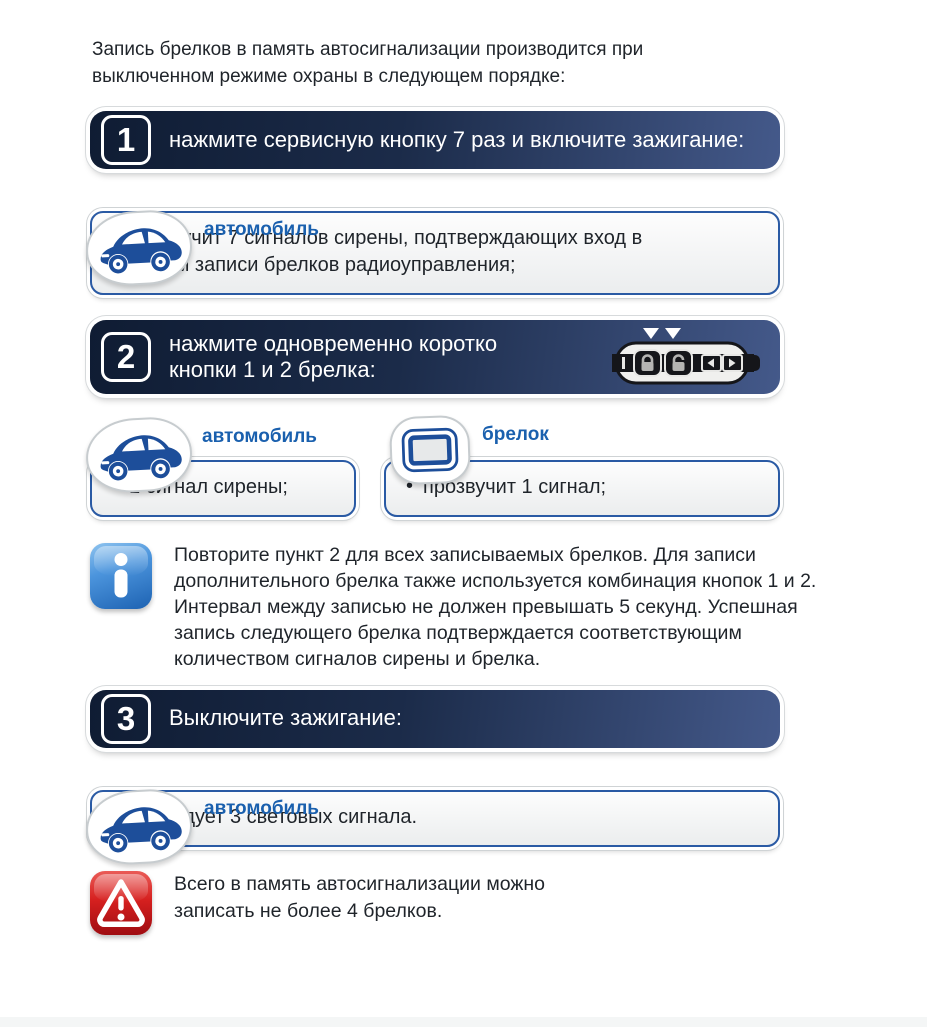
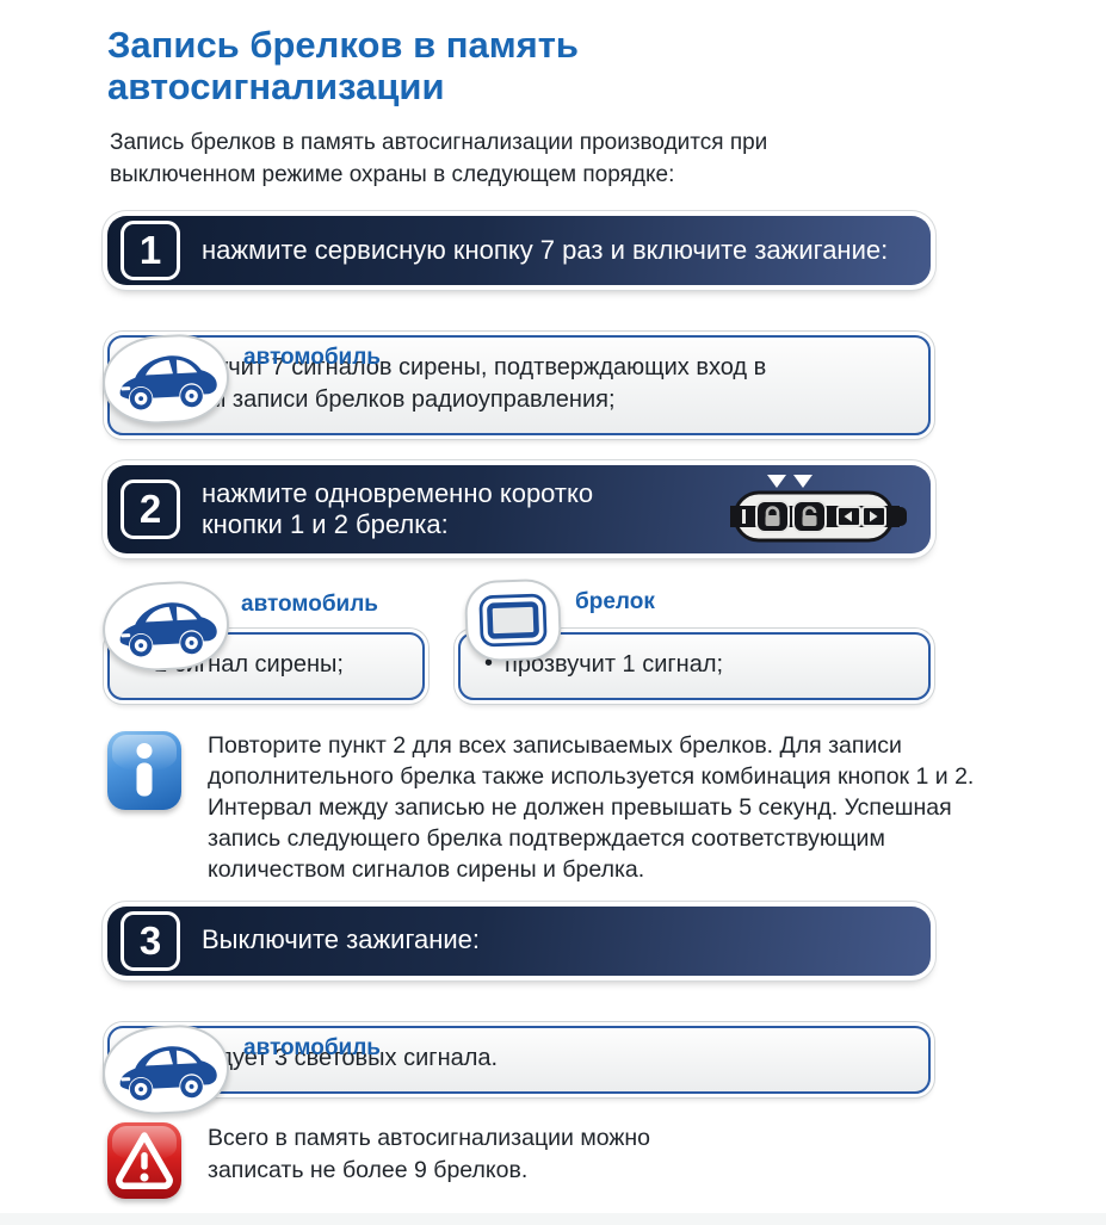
+ Запись брелков в память автосигнализации
  Запись брелков в память автосигнализации производится при выключенном режиме охраны в следующем порядке:
  1
  нажмите сервисную кнопку 7 раз и включите зажигание:
  автомобиль
  чит 7 сигналов сирены, подтверждающих вход в записи брелков радиоуправления;
  2
  нажмите одновременно коротко кнопки 1 и 2 брелка:
  автомобиль
  гнал сирены;
  брелок
  прозвучит 1 сигнал;
  Повторите пункт 2 для всех записываемых брелков. Для записи дополнительного брелка также используется комбинация кнопок 1 и 2. Интервал между записью не должен превышать 5 секунд. Успешная запись следующего брелка подтверждается соответствующим количеством сигналов сирены и брелка.
  3
  Выключите зажигание:
  автомобиль
  ует 3 световых сигнала.
- Всего в память автосигнализации можно записать не более 4 брелков.
+ Всего в память автосигнализации можно записать не более 9 брелков.
